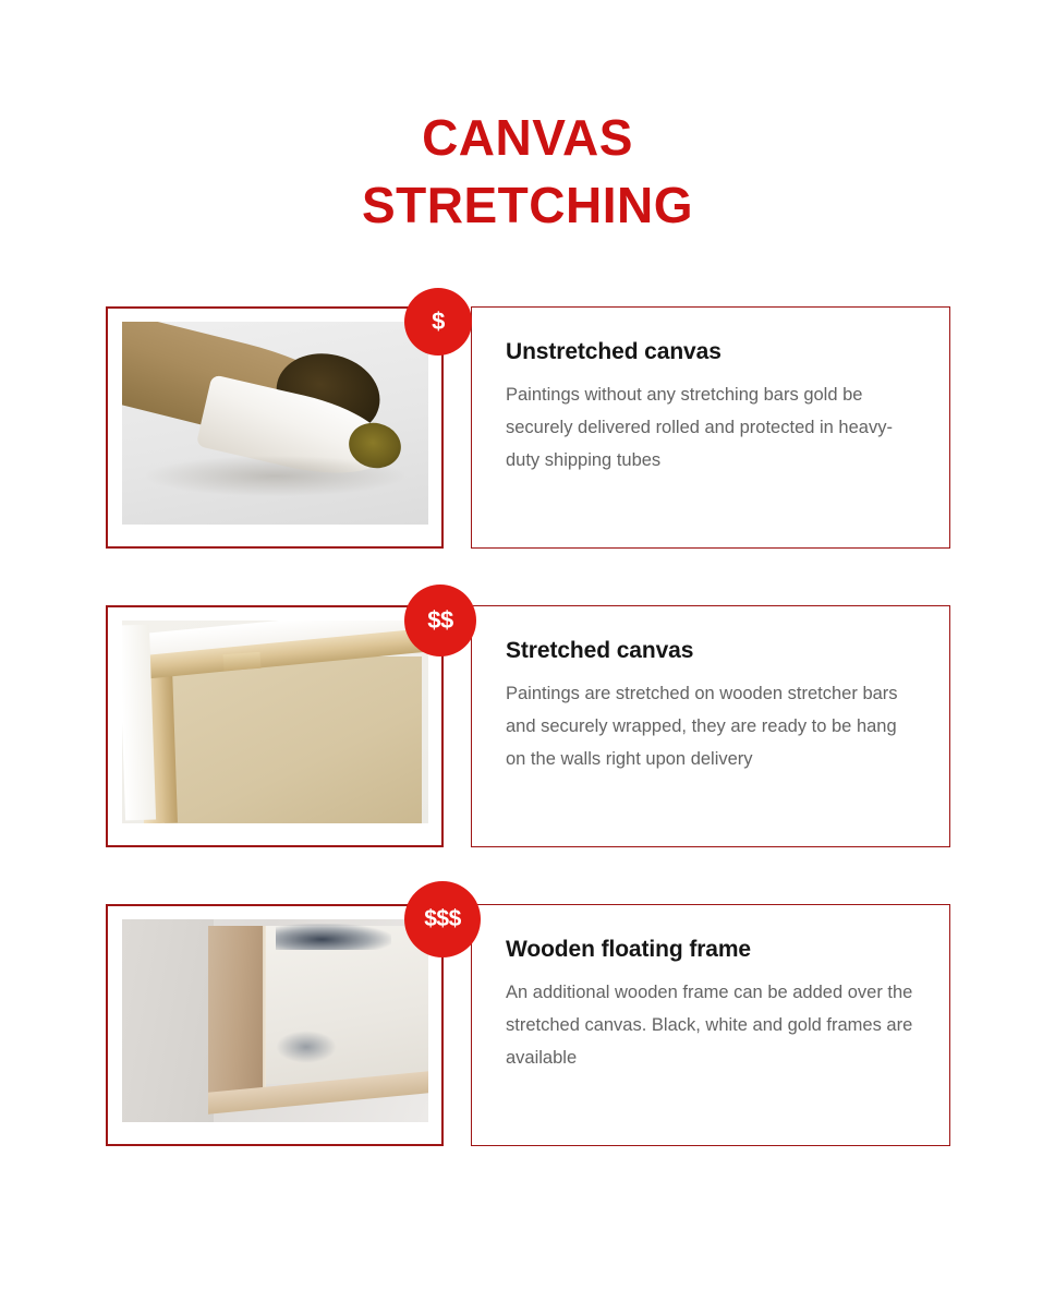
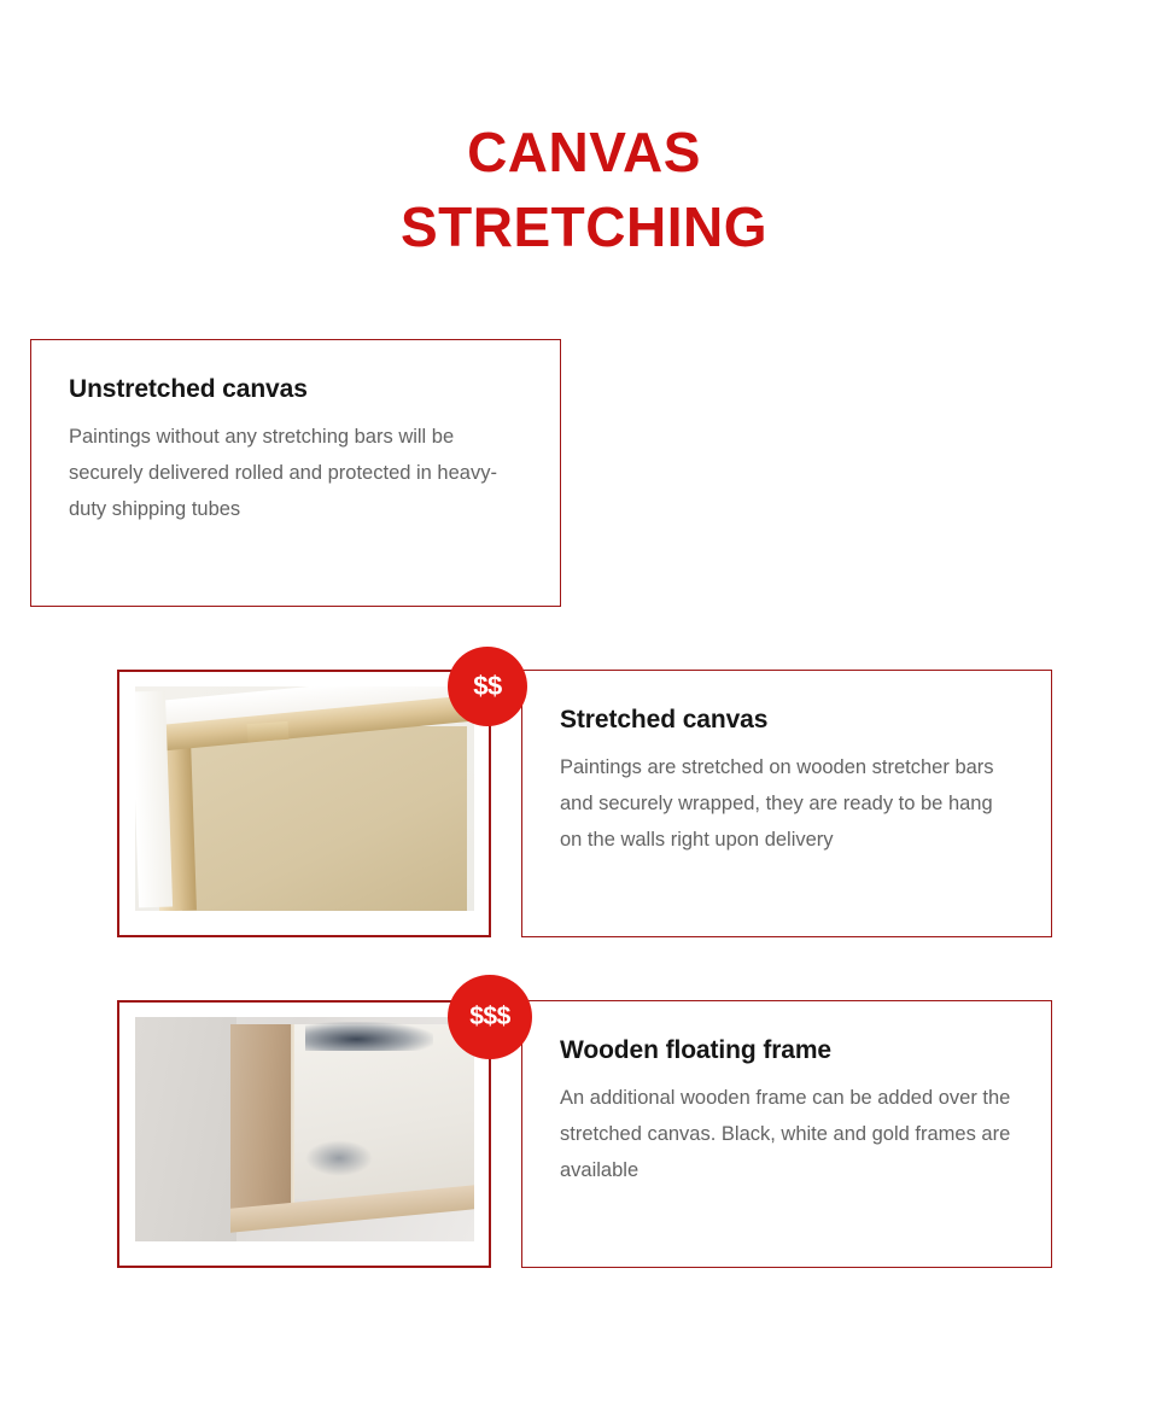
  CANVAS
  STRETCHING
- $
  Unstretched canvas
- Paintings without any stretching bars gold be securely delivered rolled and protected in heavy-duty shipping tubes
+ Paintings without any stretching bars will be securely delivered rolled and protected in heavy-duty shipping tubes
  $$
  Stretched canvas
  Paintings are stretched on wooden stretcher bars and securely wrapped, they are ready to be hang on the walls right upon delivery
  $$$
  Wooden floating frame
  An additional wooden frame can be added over the stretched canvas. Black, white and gold frames are available
